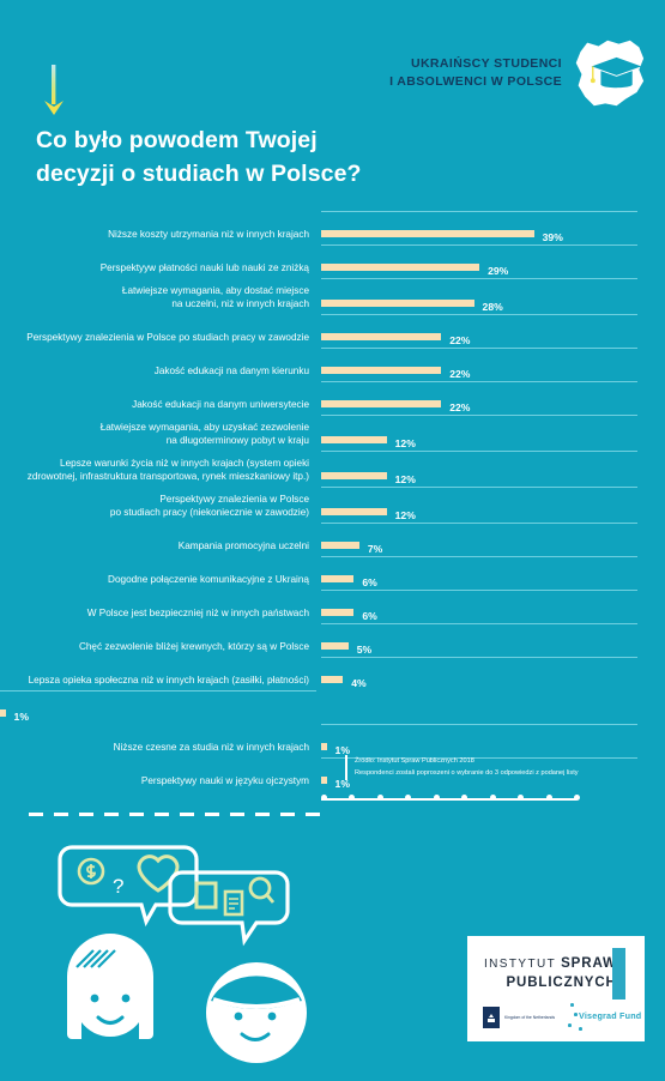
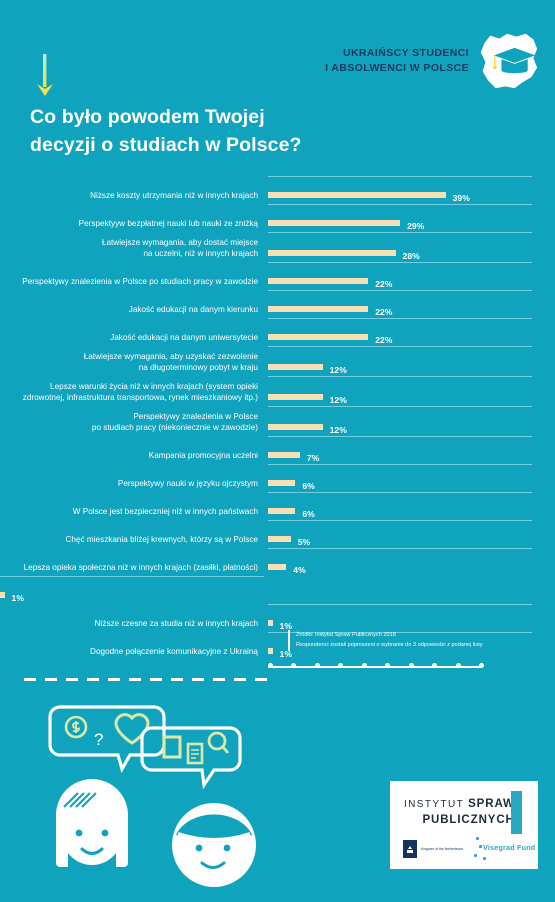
  UKRAIŃSCY STUDENCI
  I ABSOLWENCI W POLSCE
  Co było powodem Twojej
  decyzji o studiach w Polsce?
  Niższe koszty utrzymania niż w innych krajach
  39%
- Perspektyyw płatności nauki lub nauki ze zniżką
+ Perspektyyw bezpłatnej nauki lub nauki ze zniżką
  29%
  Łatwiejsze wymagania, aby dostać miejsce
  na uczelni, niż w innych krajach
  28%
  Perspektywy znalezienia w Polsce po studiach pracy w zawodzie
  22%
  Jakość edukacji na danym kierunku
  22%
  Jakość edukacji na danym uniwersytecie
  22%
  Łatwiejsze wymagania, aby uzyskać zezwolenie
  na długoterminowy pobyt w kraju
  12%
  Lepsze warunki życia niż w innych krajach (system opieki
  zdrowotnej, infrastruktura transportowa, rynek mieszkaniowy itp.)
  12%
  Perspektywy znalezienia w Polsce
  po studiach pracy (niekoniecznie w zawodzie)
  12%
  Kampania promocyjna uczelni
  7%
- Dogodne połączenie komunikacyjne z Ukrainą
+ Perspektywy nauki w języku ojczystym
  6%
  W Polsce jest bezpieczniej niż w innych państwach
  6%
- Chęć zezwolenie bliżej krewnych, którzy są w Polsce
+ Chęć mieszkania bliżej krewnych, którzy są w Polsce
  5%
  Lepsza opieka społeczna niż w innych krajach (zasiłki, płatności)
  4%
  1%
  Niższe czesne za studia niż w innych krajach
  1%
- Perspektywy nauki w języku ojczystym
+ Dogodne połączenie komunikacyjne z Ukrainą
  1%
  ?
  INSTYTUT SPRAW
  PUBLICZNYC
  Visegrad Fund
